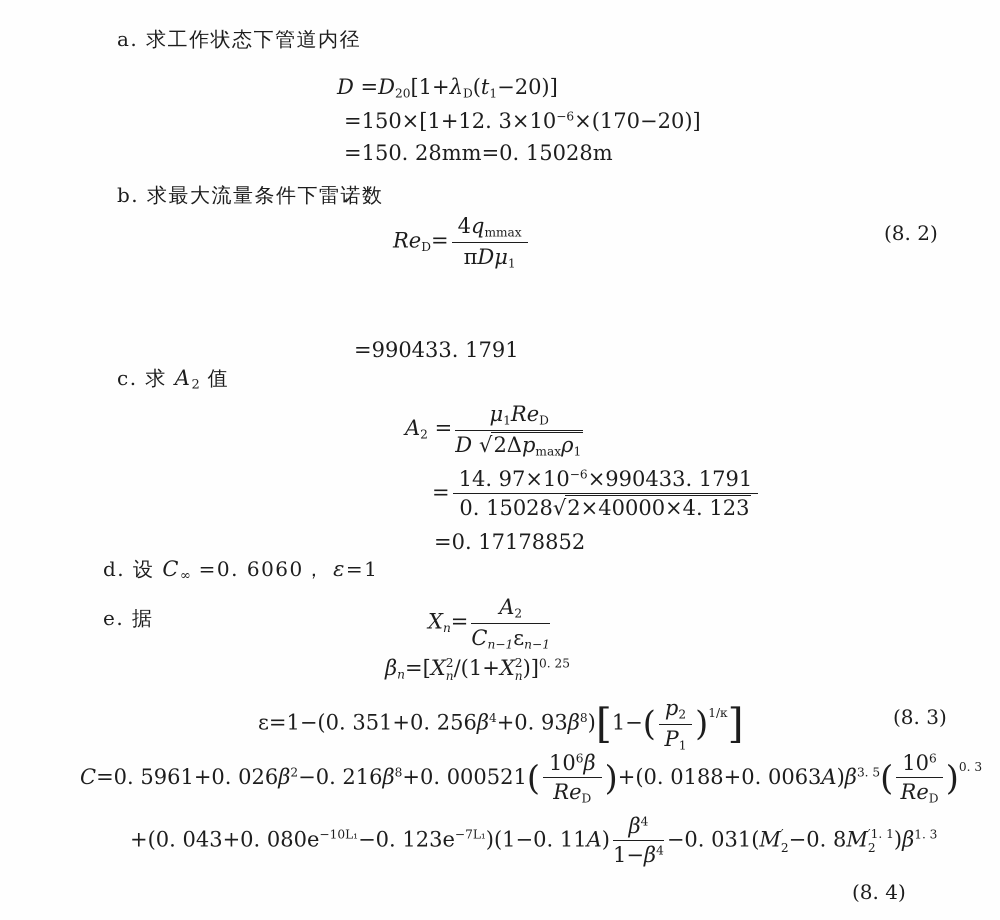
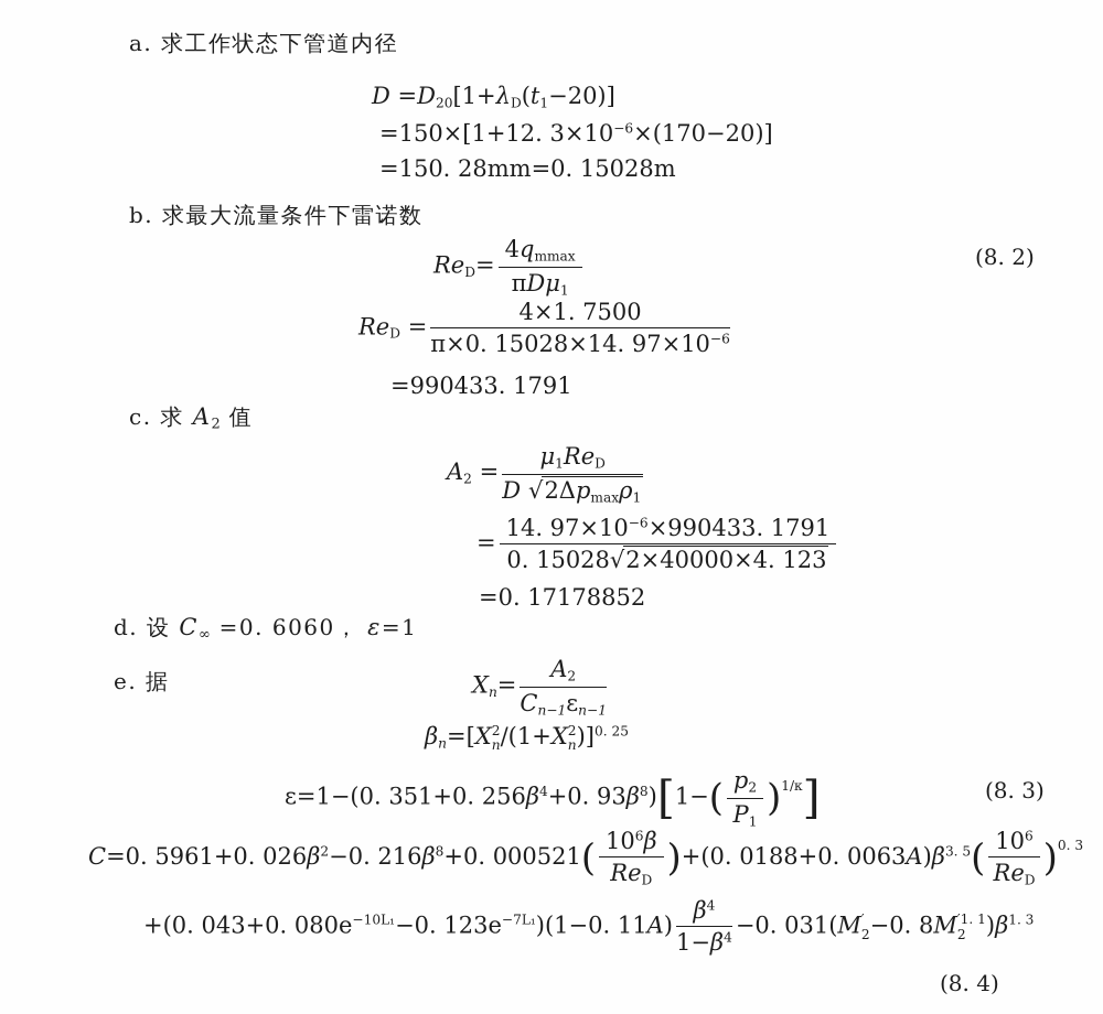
  a. 求工作状态下管道内径
  D =D20[1+λD(t1−20)]
  =150×[1+12. 3×10−6×(170−20)]
  =150. 28mm=0. 15028m
  b. 求最大流量条件下雷诺数
  ReD=
  4qmmax
  πDμ1
  (8. 2)
+ ReD =
+ 4×1. 7500
+ π×0. 15028×14. 97×10−6
  =990433. 1791
  c. 求 A2 值
  A2 =
  μ1ReD
  D √2Δpmaxρ1
  =
  14. 97×10−6×990433. 1791
  0. 15028√2×40000×4. 123
  =0. 17178852
  d. 设 C∞ =0. 6060， ε=1
  e. 据
  Xn=
  A2
  Cn−1εn−1
  βn=[X
  2
  n
  /(1+X
  2
  n
  )]0. 25
  ε=1−(0. 351+0. 256β4+0. 93β8)[1−(
  p2
  P1
  )1/κ]
  (8. 3)
  C=0. 5961+0. 026β2−0. 216β8+0. 000521(
  106β
  ReD
  )+(0. 0188+0. 0063A)β3. 5(
  106
  ReD
  )0. 3
  +(0. 043+0. 080e−10L₁−0. 123e−7L₁)(1−0. 11A)
  β4
  1−β4
  −0. 031(M
  ′
  2
  −0. 8M
  ′1. 1
  2
  )β1. 3
  (8. 4)
